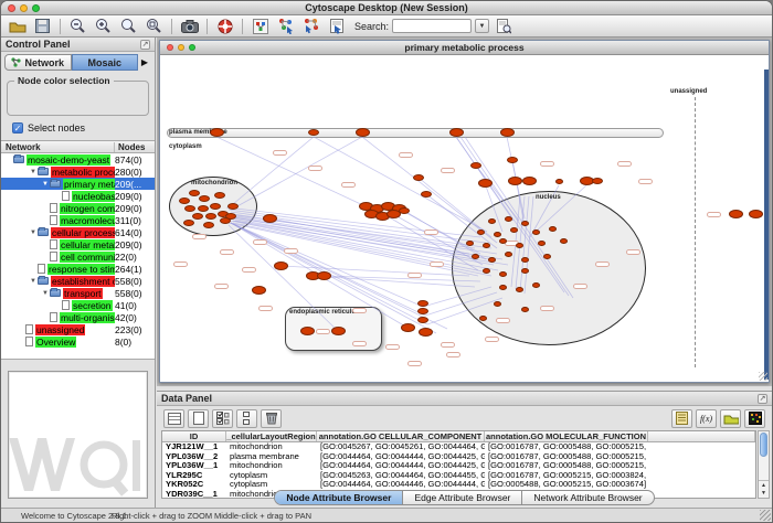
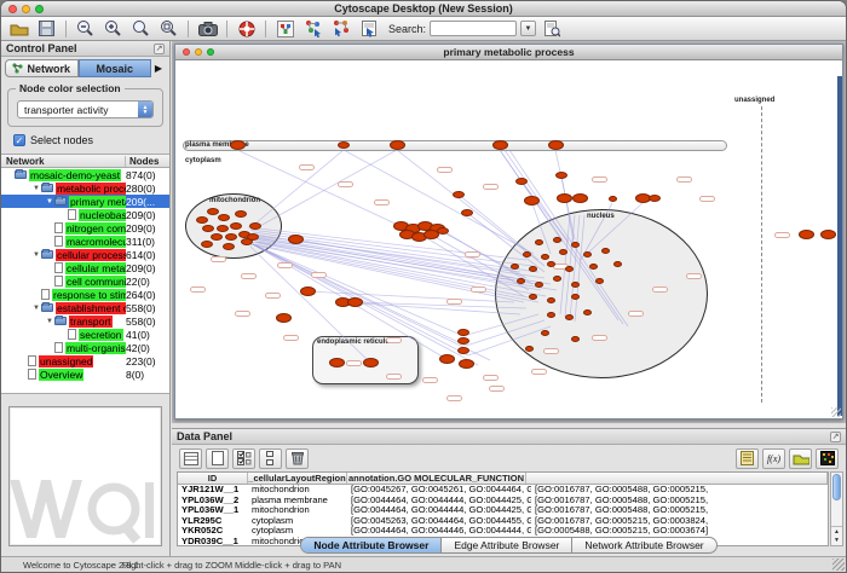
  Cytoscape Desktop (New Session)
  Search:
  Control Panel
  Network
  Mosaic
  ▶
  Node color selection
+ transporter activity
  ✓
  Select nodes
  Network
  Nodes
  mosaic-demo-yeast
  874(0)
  metabolic proc
  280(0)
  primary met
  209(...
  nucleobas
  209(0)
  nitrogen com
  209(0)
  macromolecu
  311(0)
  cellular process
  614(0)
  cellular meta
  209(0)
  cell communi
  22(0)
  response to stim
- 264(1)
+ 264(0)
  establishment
  558(0)
  transport
  558(0)
  secretion
  41(0)
  multi-organis
  42(0)
  unassigned
  223(0)
  Overview
  8(0)
  primary metabolic process
  Data Panel
  f(x)
  ID
  _cellularLayoutRegion
- annotation.GO CELLULAR_COMPONENT
  annotation.GO MOLECULAR_FUNCTION
  YJR121W__1
  mitochondrion
  [GO:0045267, GO:0045261, GO:0044464, G
  [GO:0016787, GO:0005488, GO:0005215,
  YPL036W__2
  plasma membrane
  [GO:0044464, GO:0044444, GO:0044425, G
  [GO:0016787, GO:0005488, GO:0005215,
  YPL036W__1
  mitochondrion
  [GO:0044464, GO:0044444, GO:0044425, G
  [GO:0016787, GO:0005488, GO:0005215,
  YLR295C
  cytoplasm
  [GO:0045263, GO:0044464, GO:0044455, G
  [GO:0016787, GO:0005215, GO:0003824,
  YKR052C
  cytoplasm
  [GO:0044464, GO:0044446, GO:0044444, G
  [GO:0005488, GO:0005215, GO:0003674]
  YDR039C__1
  mitochondri
  Node Attribute Browser
  Edge Attribute Browser
  Network Attribute Browser
  Welcome to Cytoscape 2.8.1
  Right-click + drag to ZOOM
  Middle-click + drag to PAN
